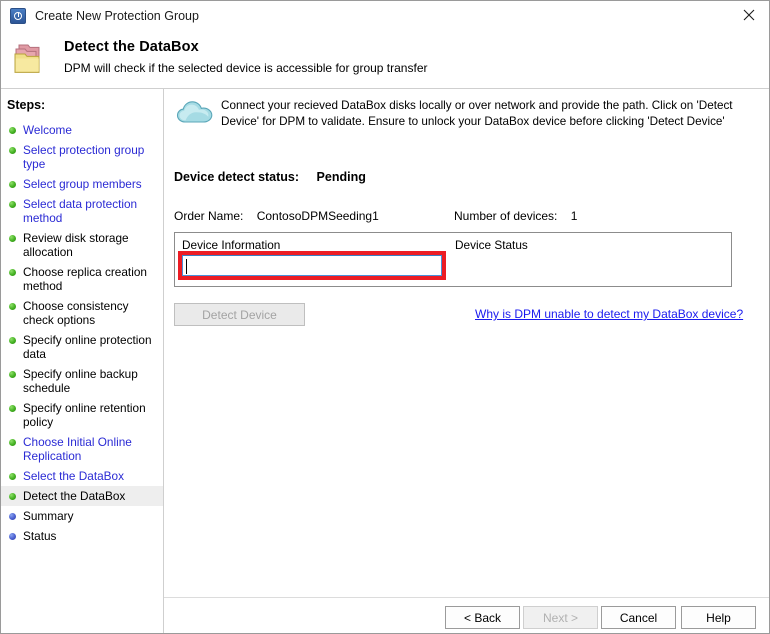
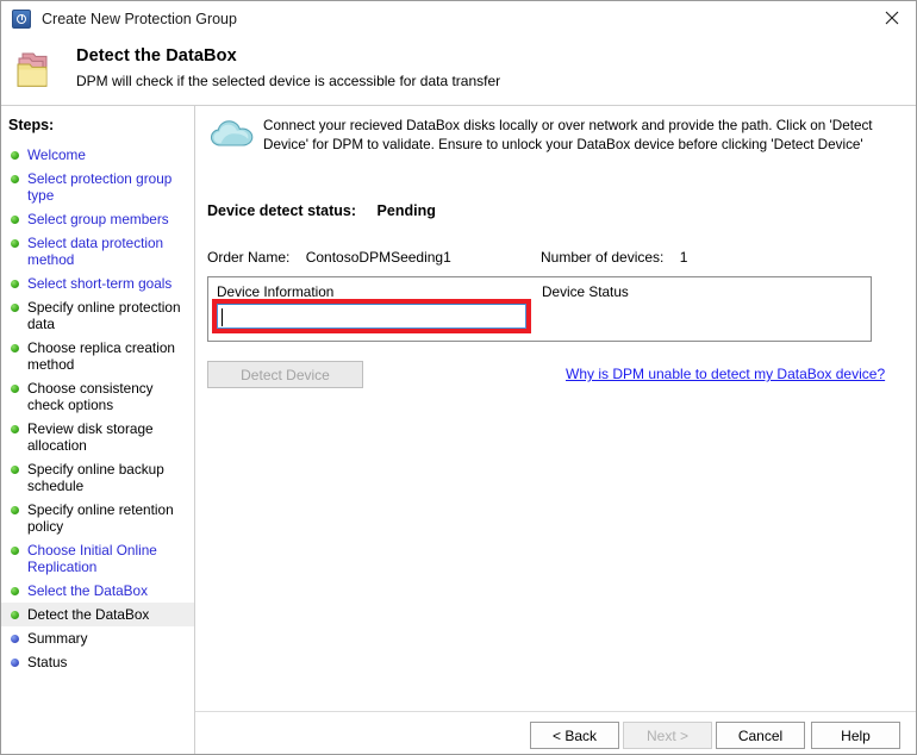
  Create New Protection Group
  Detect the DataBox
- DPM will check if the selected device is accessible for group transfer
+ DPM will check if the selected device is accessible for data transfer
  Steps:
  Welcome
  Select protection group type
  Select group members
  Select data protection method
+ Select short-term goals
- Review disk storage allocation
+ Specify online protection data
  Choose replica creation method
  Choose consistency check options
- Specify online protection data
+ Review disk storage allocation
  Specify online backup schedule
  Specify online retention policy
  Choose Initial Online Replication
  Select the DataBox
  Detect the DataBox
  Summary
  Status
  Connect your recieved DataBox disks locally or over network and provide the path. Click on 'Detect Device' for DPM to validate. Ensure to unlock your DataBox device before clicking 'Detect Device'
  Device detect status: Pending
  Order Name: ContosoDPMSeeding1
  Number of devices: 1
  Device Information
  Device Status
  Detect Device
  Why is DPM unable to detect my DataBox device?
  < Back
  Next >
  Cancel
  Help
